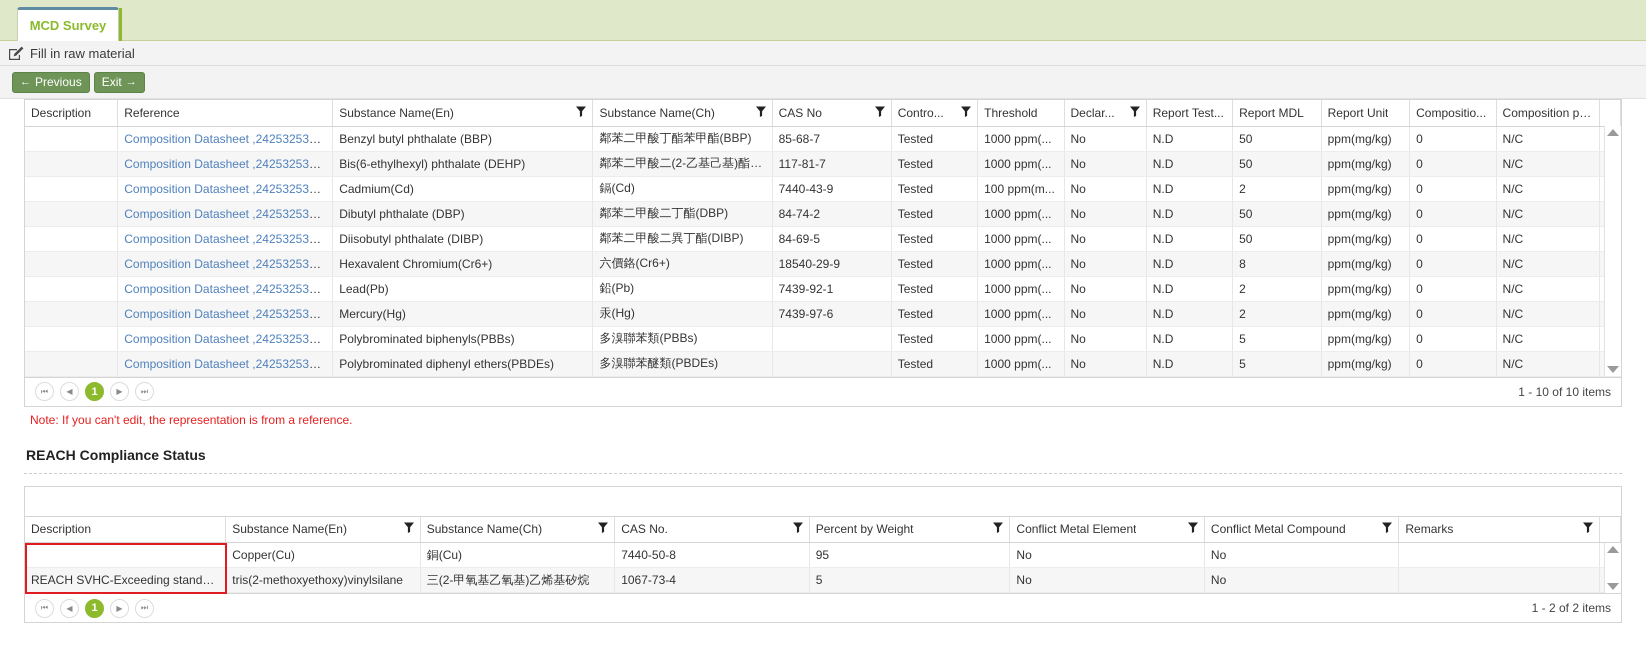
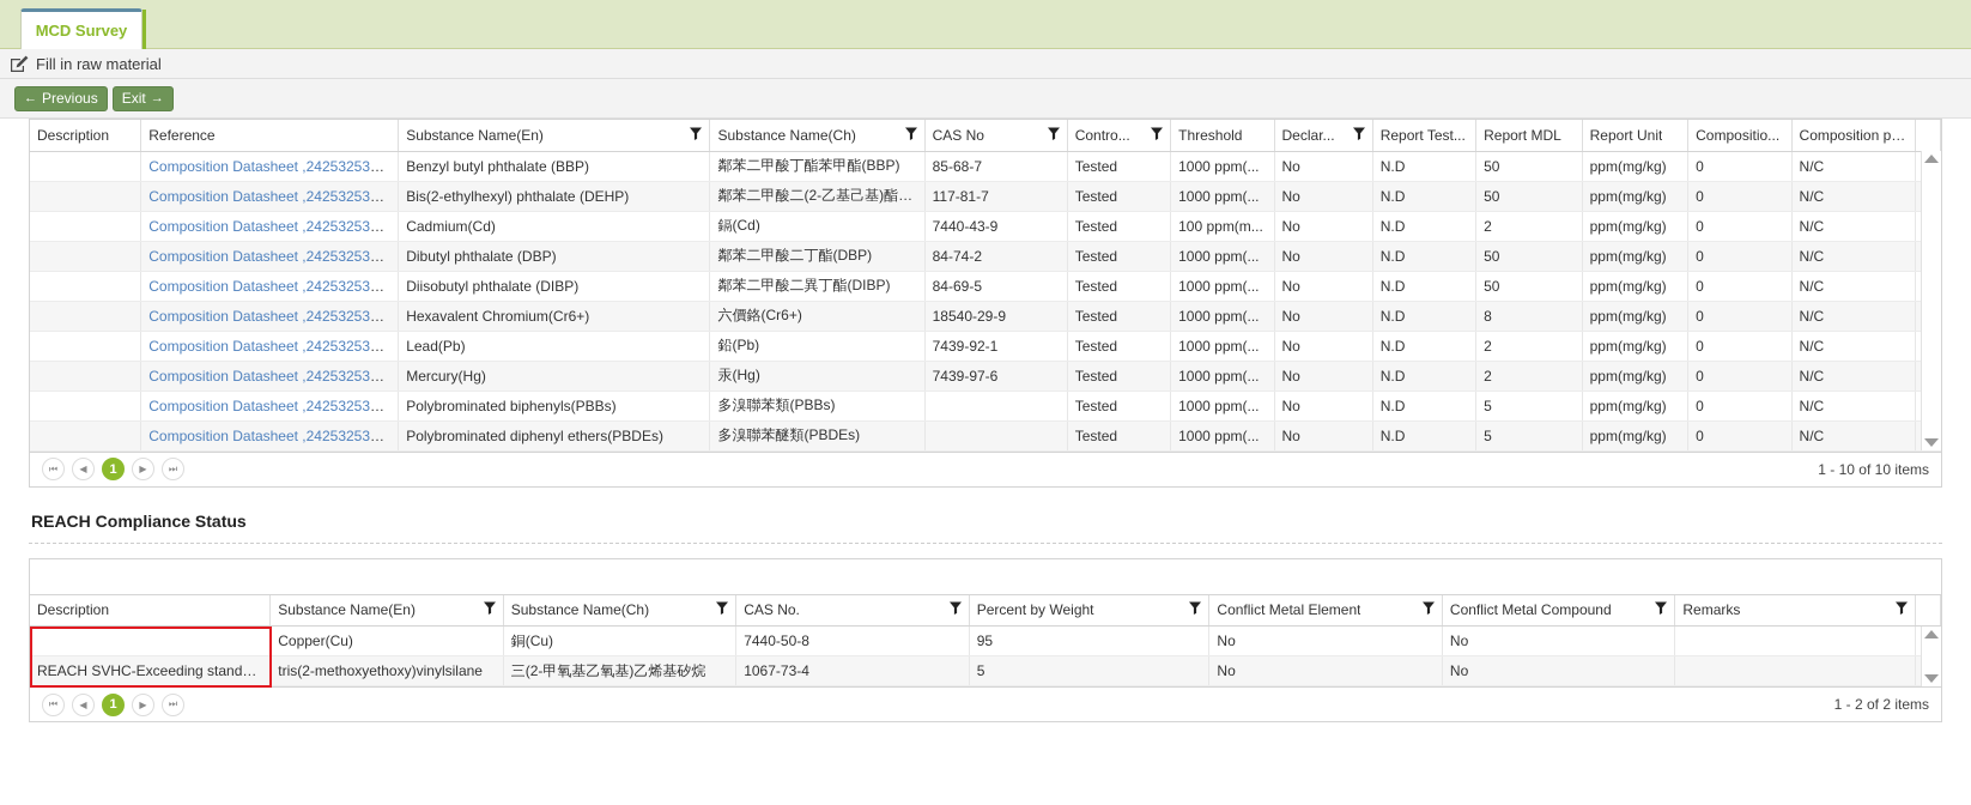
  MCD Survey
  Fill in raw material
  ←
  Previous
  Exit
  →
  Description	Reference	Substance Name(En)	Substance Name(Ch)	CAS No	Contro...	Threshold	Declar...	Report Test...	Report MDL	Report Unit	Compositio...	Composition pp..
  	Composition Datasheet ,242532534/Pl.	Benzyl butyl phthalate (BBP)	鄰苯二甲酸丁酯苯甲酯(BBP)	85-68-7	Tested	1000 ppm(...	No	N.D	50	ppm(mg/kg)	0	N/C
- 	Composition Datasheet ,242532534/Pl.	Bis(6-ethylhexyl) phthalate (DEHP)	鄰苯二甲酸二(2-乙基己基)酯(D...	117-81-7	Tested	1000 ppm(...	No	N.D	50	ppm(mg/kg)	0	N/C
+ 	Composition Datasheet ,242532534/Pl.	Bis(2-ethylhexyl) phthalate (DEHP)	鄰苯二甲酸二(2-乙基己基)酯(D...	117-81-7	Tested	1000 ppm(...	No	N.D	50	ppm(mg/kg)	0	N/C
  	Composition Datasheet ,242532534/Pl.	Cadmium(Cd)	鎘(Cd)	7440-43-9	Tested	100 ppm(m...	No	N.D	2	ppm(mg/kg)	0	N/C
  	Composition Datasheet ,242532534/Pl.	Dibutyl phthalate (DBP)	鄰苯二甲酸二丁酯(DBP)	84-74-2	Tested	1000 ppm(...	No	N.D	50	ppm(mg/kg)	0	N/C
  	Composition Datasheet ,242532534/Pl.	Diisobutyl phthalate (DIBP)	鄰苯二甲酸二異丁酯(DIBP)	84-69-5	Tested	1000 ppm(...	No	N.D	50	ppm(mg/kg)	0	N/C
  	Composition Datasheet ,242532534/Pl.	Hexavalent Chromium(Cr6+)	六價鉻(Cr6+)	18540-29-9	Tested	1000 ppm(...	No	N.D	8	ppm(mg/kg)	0	N/C
  	Composition Datasheet ,242532534/Pl.	Lead(Pb)	鉛(Pb)	7439-92-1	Tested	1000 ppm(...	No	N.D	2	ppm(mg/kg)	0	N/C
  	Composition Datasheet ,242532534/Pl.	Mercury(Hg)	汞(Hg)	7439-97-6	Tested	1000 ppm(...	No	N.D	2	ppm(mg/kg)	0	N/C
  	Composition Datasheet ,242532534/Pl.	Polybrominated biphenyls(PBBs)	多溴聯苯類(PBBs)		Tested	1000 ppm(...	No	N.D	5	ppm(mg/kg)	0	N/C
  	Composition Datasheet ,242532534/Pl.	Polybrominated diphenyl ethers(PBDEs)	多溴聯苯醚類(PBDEs)		Tested	1000 ppm(...	No	N.D	5	ppm(mg/kg)	0	N/C
  ⏮
  ◀
  1
  ▶
  ⏭
  1 - 10 of 10 items
- Note: If you can't edit, the representation is from a reference.
  REACH Compliance Status
  Description	Substance Name(En)	Substance Name(Ch)	CAS No.	Percent by Weight	Conflict Metal Element	Conflict Metal Compound	Remarks
  	Copper(Cu)	銅(Cu)	7440-50-8	95	No	No
  REACH SVHC-Exceeding standard	tris(2-methoxyethoxy)vinylsilane	三(2-甲氧基乙氧基)乙烯基矽烷	1067-73-4	5	No	No
  ⏮
  ◀
  1
  ▶
  ⏭
  1 - 2 of 2 items
